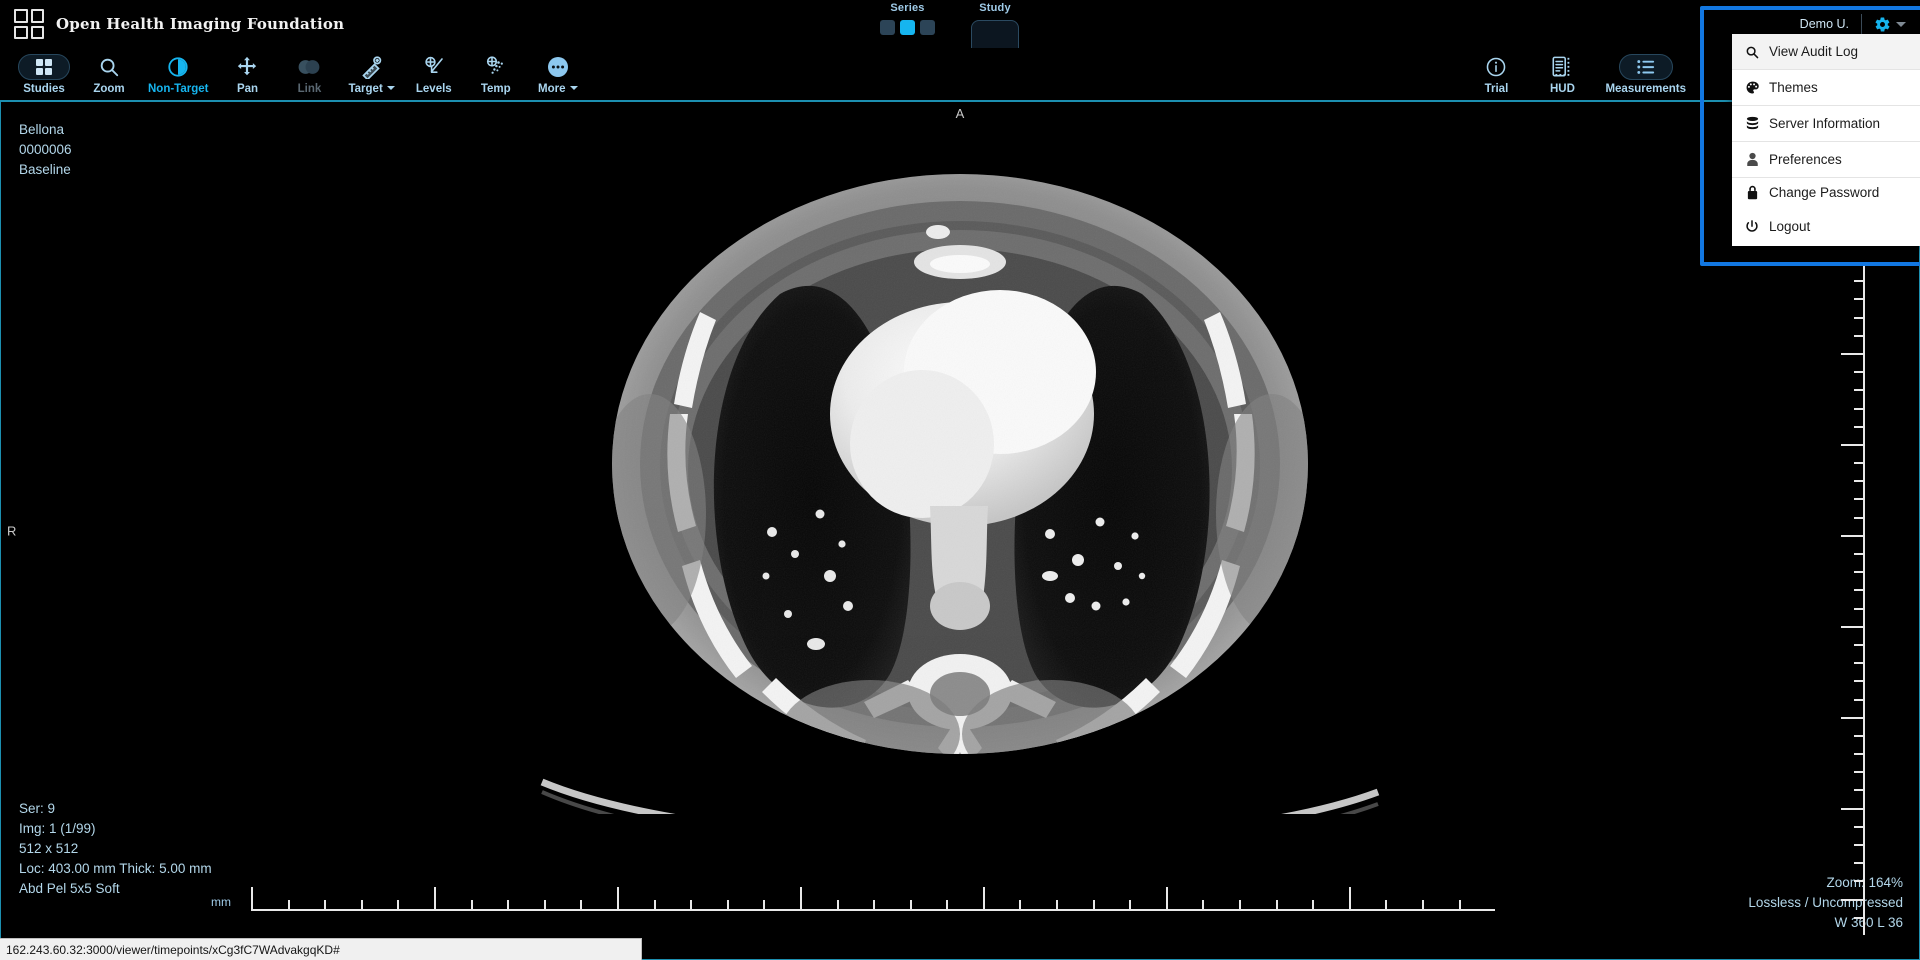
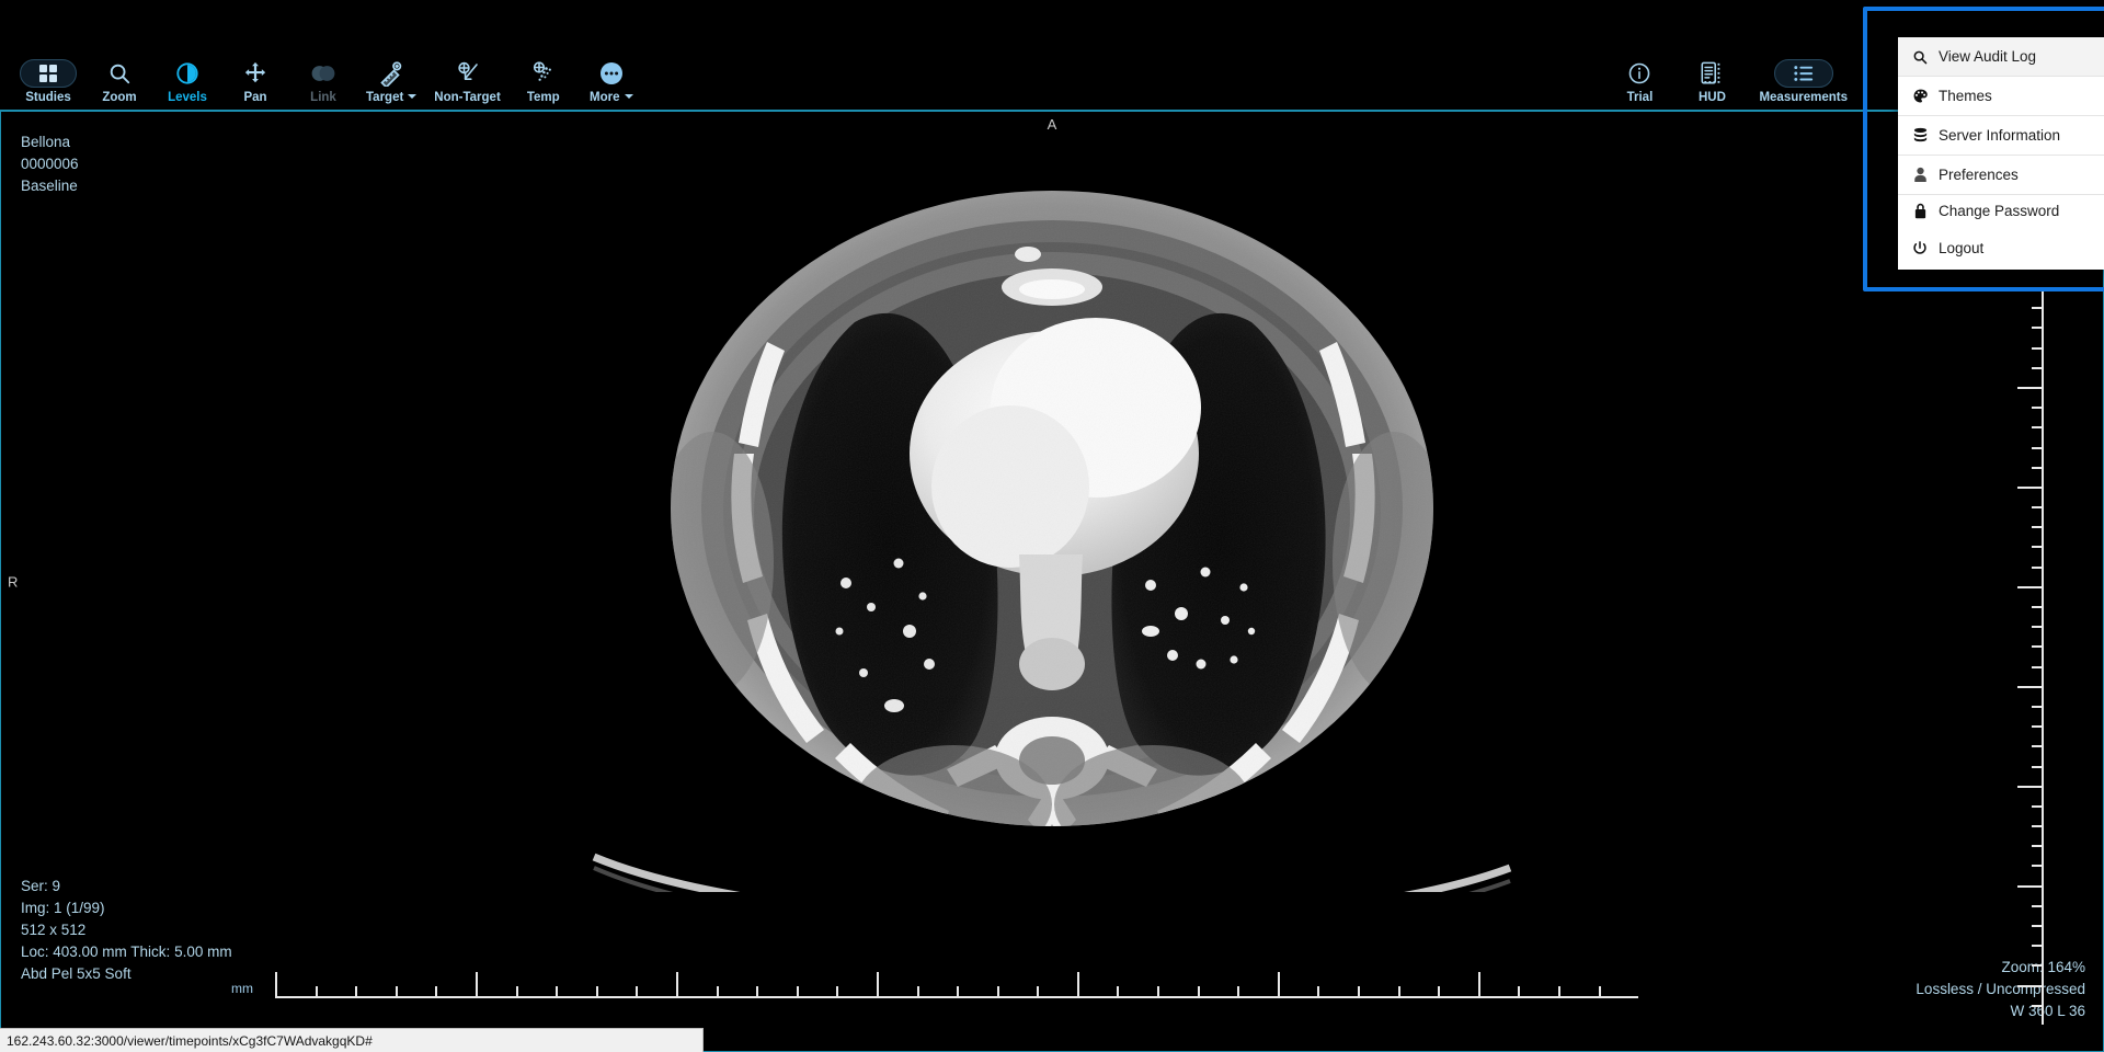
- Open Health Imaging Foundation
- Series
- Study
- Demo U.
  Studies
  Zoom
- Non-Target
+ Levels
  Pan
  Link
  Target
- Levels
+ Non-Target
  Temp
  More
  Trial
  HUD
  Measurements
  A
  R
  Bellona
  0000006
  Baseline
  Ser: 9
  Img: 1 (1/99)
  512 x 512
  Loc: 403.00 mm Thick: 5.00 mm
  Abd Pel 5x5 Soft
  Zoom 164%
  Lossless / Uncompessed
  W 30 L 36
  mm
  View Audit Log
  Themes
  Server Information
  Preferences
  Change Password
  Logout
  162.243.60.32:3000/viewer/timepoints/xCg3fC7WAdvakgqKD#
